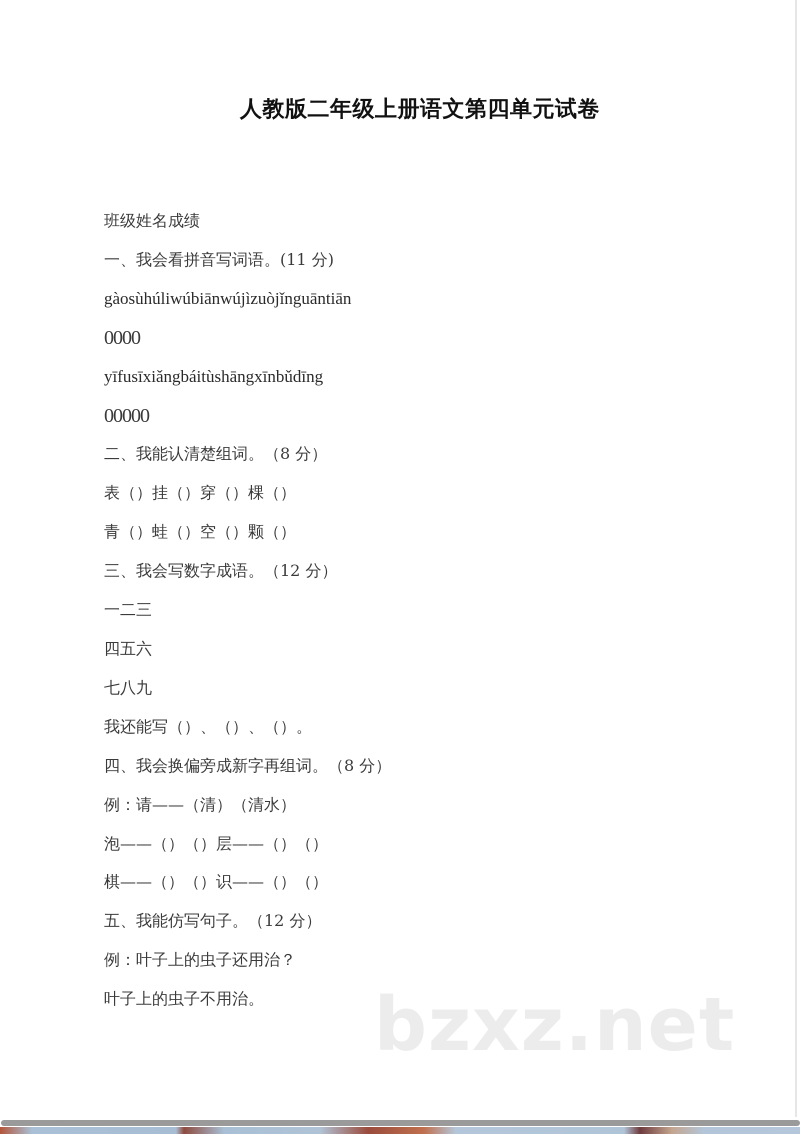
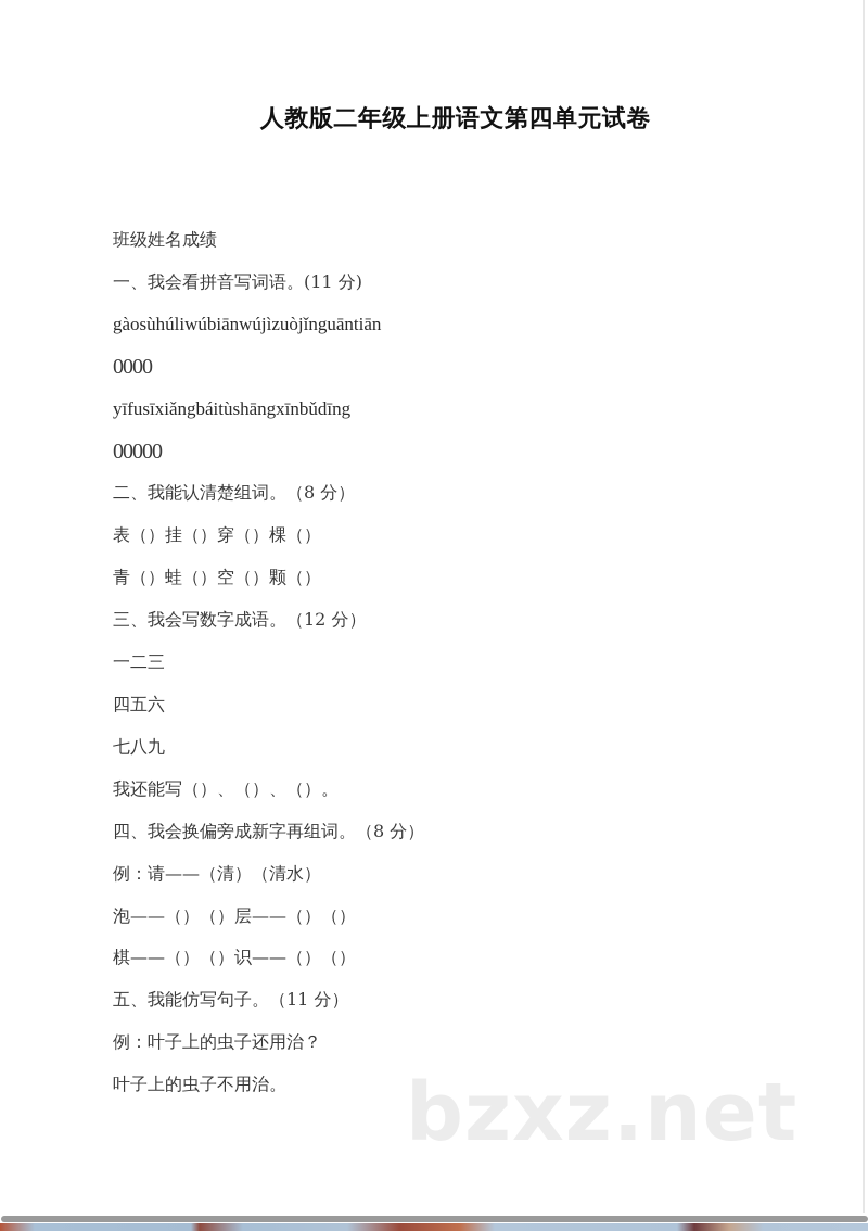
  人教版二年级上册语文第四单元试卷
  班级姓名成绩
  一、我会看拼音写词语。(11 分)
  gàosùhúliwúbiānwújìzuòjǐnguāntiān
  0000
  yīfusīxiǎngbáitùshāngxīnbǔdīng
  00000
  二、我能认清楚组词。（8 分）
  表（）挂（）穿（）棵（）
  青（）蛙（）空（）颗（）
  三、我会写数字成语。（12 分）
  一二三
  四五六
  七八九
  我还能写（）、（）、（）。
  四、我会换偏旁成新字再组词。（8 分）
  例：请——（清）（清水）
  泡——（）（）层——（）（）
  棋——（）（）识——（）（）
- 五、我能仿写句子。（12 分）
+ 五、我能仿写句子。（11 分）
  例：叶子上的虫子还用治？
  叶子上的虫子不用治。
